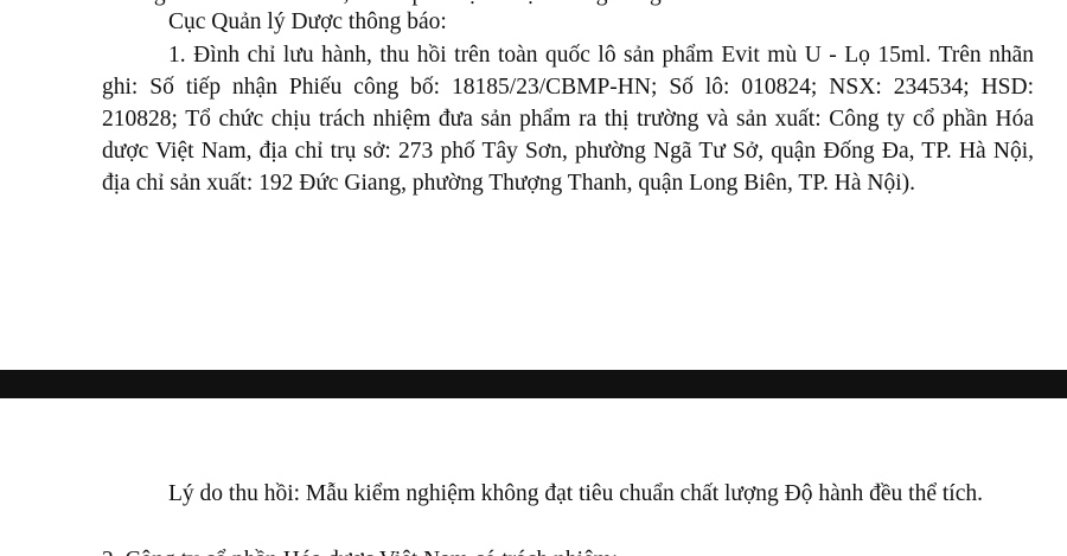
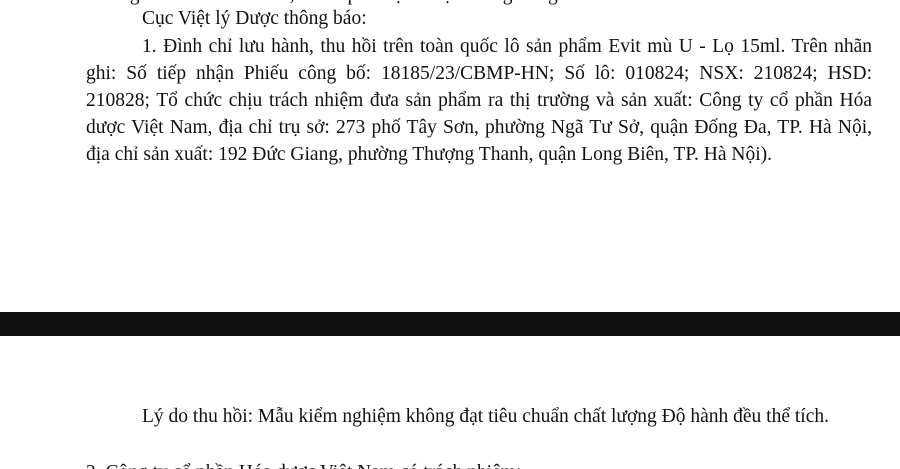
- Cục Quản lý Dược thông báo:
+ Cục Việt lý Dược thông báo:
- 1. Đình chỉ lưu hành, thu hồi trên toàn quốc lô sản phẩm Evit mù U - Lọ 15ml. Trên nhãn ghi: Số tiếp nhận Phiếu công bố: 18185/23/CBMP-HN; Số lô: 010824; NSX: 234534; HSD: 210828; Tổ chức chịu trách nhiệm đưa sản phẩm ra thị trường và sản xuất: Công ty cổ phần Hóa dược Việt Nam, địa chỉ trụ sở: 273 phố Tây Sơn, phường Ngã Tư Sở, quận Đống Đa, TP. Hà Nội, địa chỉ sản xuất: 192 Đức Giang, phường Thượng Thanh, quận Long Biên, TP. Hà Nội).
+ 1. Đình chỉ lưu hành, thu hồi trên toàn quốc lô sản phẩm Evit mù U - Lọ 15ml. Trên nhãn ghi: Số tiếp nhận Phiếu công bố: 18185/23/CBMP-HN; Số lô: 010824; NSX: 210824; HSD: 210828; Tổ chức chịu trách nhiệm đưa sản phẩm ra thị trường và sản xuất: Công ty cổ phần Hóa dược Việt Nam, địa chỉ trụ sở: 273 phố Tây Sơn, phường Ngã Tư Sở, quận Đống Đa, TP. Hà Nội, địa chỉ sản xuất: 192 Đức Giang, phường Thượng Thanh, quận Long Biên, TP. Hà Nội).
  Lý do thu hồi: Mẫu kiểm nghiệm không đạt tiêu chuẩn chất lượng Độ hành đều thể tích.
